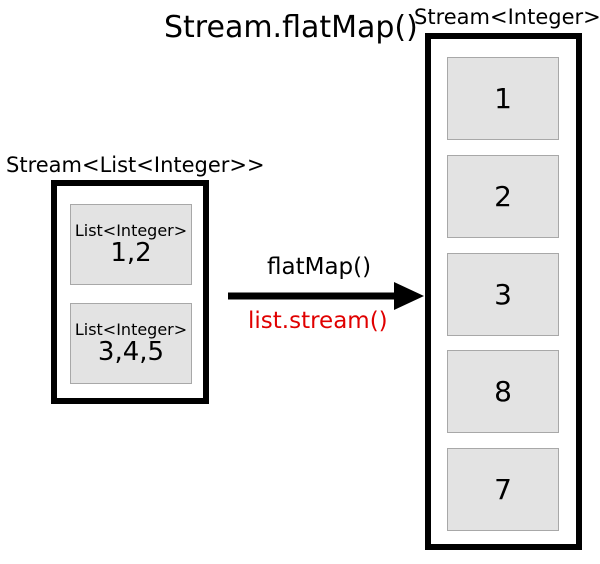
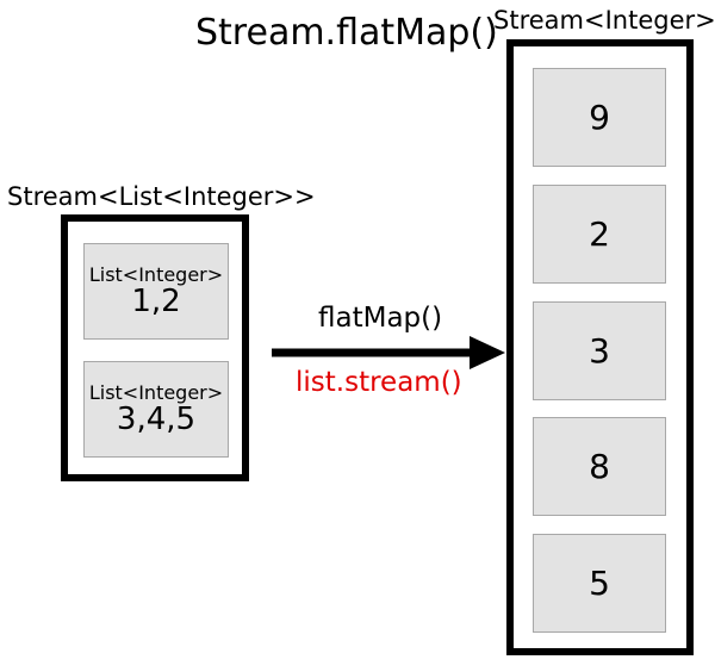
  Stream.flatMap()
  Stream<List<Integer>>
  Stream<Integer>
  List<Integer>
  1,2
  List<Integer>
  3,4,5
  flatMap()
  list.stream()
- 1
+ 9
  2
  3
  8
- 7
+ 5
